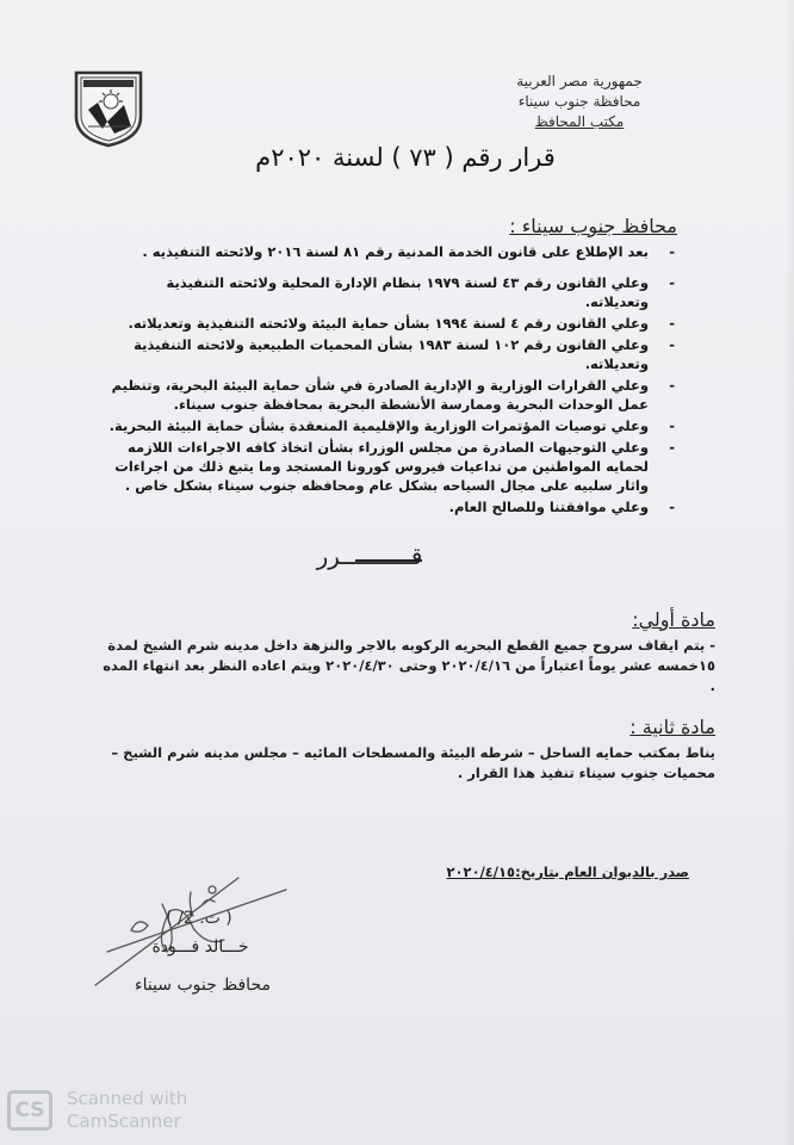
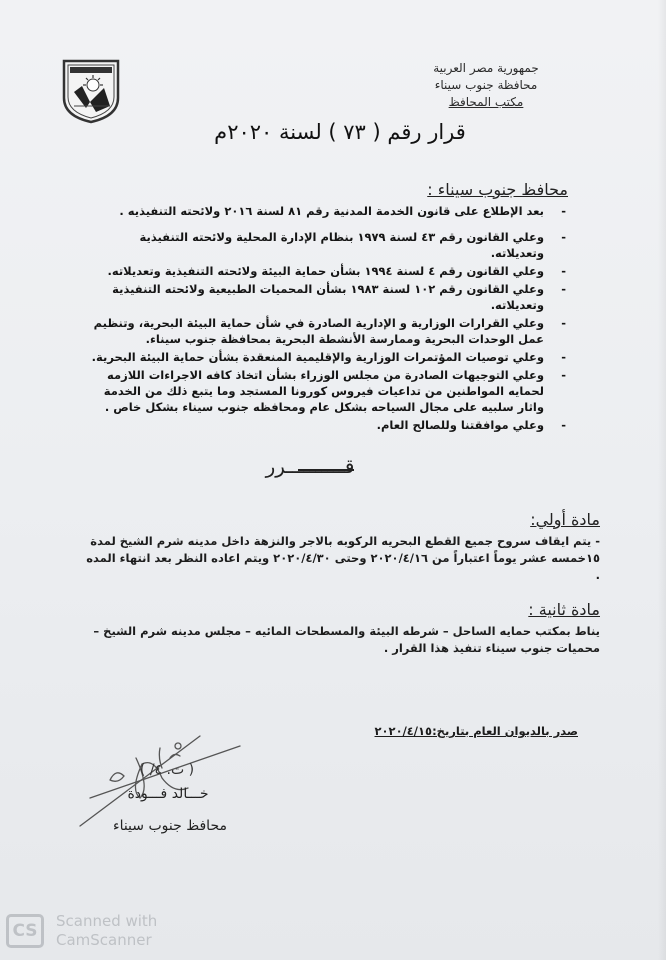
  جمهورية مصر العربية
  محافظة جنوب سيناء
  مكتب المحافظ
  قرار رقم ( ٧٣ ) لسنة ٢٠٢٠م
  محافظ جنوب سيناء :
  بعد الإطلاع على قانون الخدمة المدنية رقم ٨١ لسنة ٢٠١٦ ولائحته التنفيذيه .
  وعلي القانون رقم ٤٣ لسنة ١٩٧٩ بنظام الإدارة المحلية ولائحته التنفيذية وتعديلاته.
  وعلي القانون رقم ٤ لسنة ١٩٩٤ بشأن حماية البيئة ولائحته التنفيذية وتعديلاته.
  وعلي القانون رقم ١٠٢ لسنة ١٩٨٣ بشأن المحميات الطبيعية ولائحته التنفيذية وتعديلاته.
  وعلي القرارات الوزارية و الإدارية الصادرة في شأن حماية البيئة البحرية، وتنظيم عمل الوحدات البحرية وممارسة الأنشطة البحرية بمحافظة جنوب سيناء.
  وعلي توصيات المؤتمرات الوزارية والإقليمية المنعقدة بشأن حماية البيئة البحرية.
- وعلي التوجيهات الصادرة من مجلس الوزراء بشأن اتخاذ كافه الاجراءات اللازمه لحمايه المواطنين من تداعيات فيروس كورونا المستجد وما يتبع ذلك من اجراءات واثار سلبيه على مجال السياحه بشكل عام ومحافظه جنوب سيناء بشكل خاص .
+ وعلي التوجيهات الصادرة من مجلس الوزراء بشأن اتخاذ كافه الاجراءات اللازمه لحمايه المواطنين من تداعيات فيروس كورونا المستجد وما يتبع ذلك من الخدمة واثار سلبيه على مجال السياحه بشكل عام ومحافظه جنوب سيناء بشكل خاص .
  وعلي موافقتنا وللصالح العام.
  قــــــــــرر
  مادة أولي:
  - يتم ايقاف سروح جميع القطع البحريه الركوبه بالاجر والنزهة داخل مدينه شرم الشيخ لمدة ١٥خمسه عشر يوماً اعتباراً من ٢٠٢٠/٤/١٦ وحتى ٢٠٢٠/٤/٣٠ ويتم اعاده النظر بعد انتهاء المده .
  مادة ثانية :
  يناط بمكتب حمايه الساحل – شرطه البيئة والمسطحات المائيه – مجلس مدينه شرم الشيخ – محميات جنوب سيناء تنفيذ هذا القرار .
  صدر بالديوان العام بتاريخ:٢٠٢٠/٤/١٥
- ( ت. 2/ )
+ ( ت. ٤/ )
  خـــالد فـــودة
  محافظ جنوب سيناء
  CS
  Scanned with
  CamScanner
